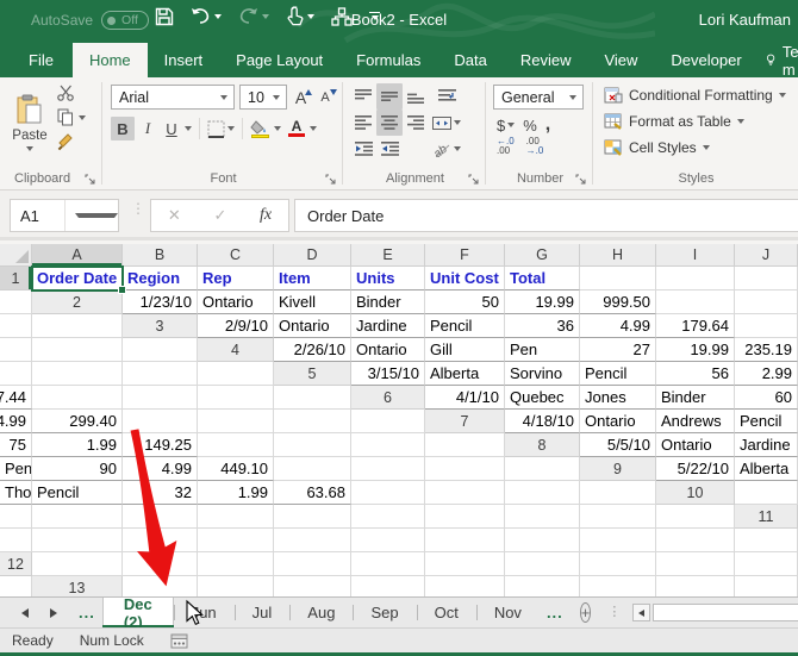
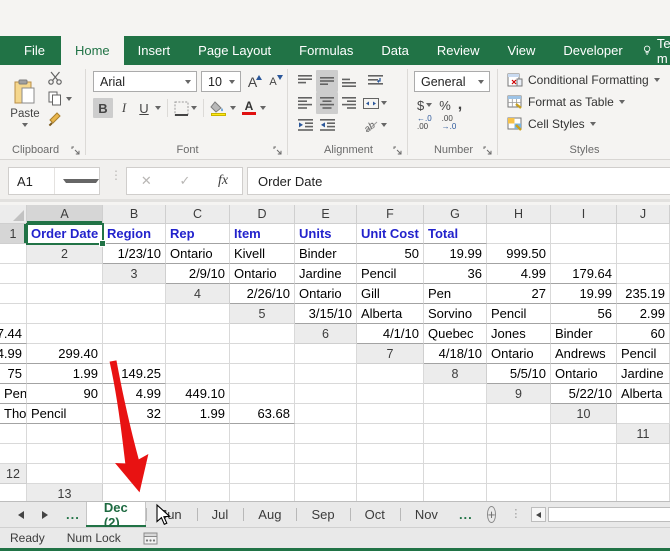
- AutoSave
- Off
- Book2 - Excel
- Lori Kaufman
  File
  Home
  Insert
  Page Layout
  Formulas
  Data
  Review
  View
  Developer
  Paste
  Clipboard
  Arial
  10
  A
  A
  B
  I
  U
  A
  Font
  Alignment
  General
  $
  %
  ,
  ←.0
  .00
  .00
  →.0
  Number
  Conditional Formatting
  Format as Table
  Cell Styles
  Styles
  A1
  ⋮
  ✕
  ✓
  fx
  Order Date
  A
  B
  C
  D
  E
  F
  G
  H
  I
  J
  1
  Region
  Rep
  Item
  Units
  Unit Cost
  Total
  2
  1/23/10
  Ontario
  Kivell
  Binder
  50
  19.99
  999.50
  3
  2/9/10
  Ontario
  Jardine
  Pencil
  36
  4.99
  179.64
  4
  2/26/10
  Ontario
  Gill
  Pen
  27
  19.99
  235.19
  5
  3/15/10
  Alberta
  Sorvino
  Pencil
  56
  2.99
  6
  4/1/10
  Quebec
  Jones
  Binder
  60
  4.99
  299.40
  7
  4/18/10
  Ontario
  Andrews
  Pencil
  75
  1.99
  149.25
  8
  5/5/10
  Ontario
  Jardine
  90
  4.99
  449.10
  9
  5/22/10
  Alberta
  Pencil
  32
  1.99
  63.68
  10
  11
  12
  13
  ...
  Dec (2)
  Jul
  Aug
  Sep
  Oct
  Nov
  ...
  +
  ⋮
  Ready
  Num Lock
